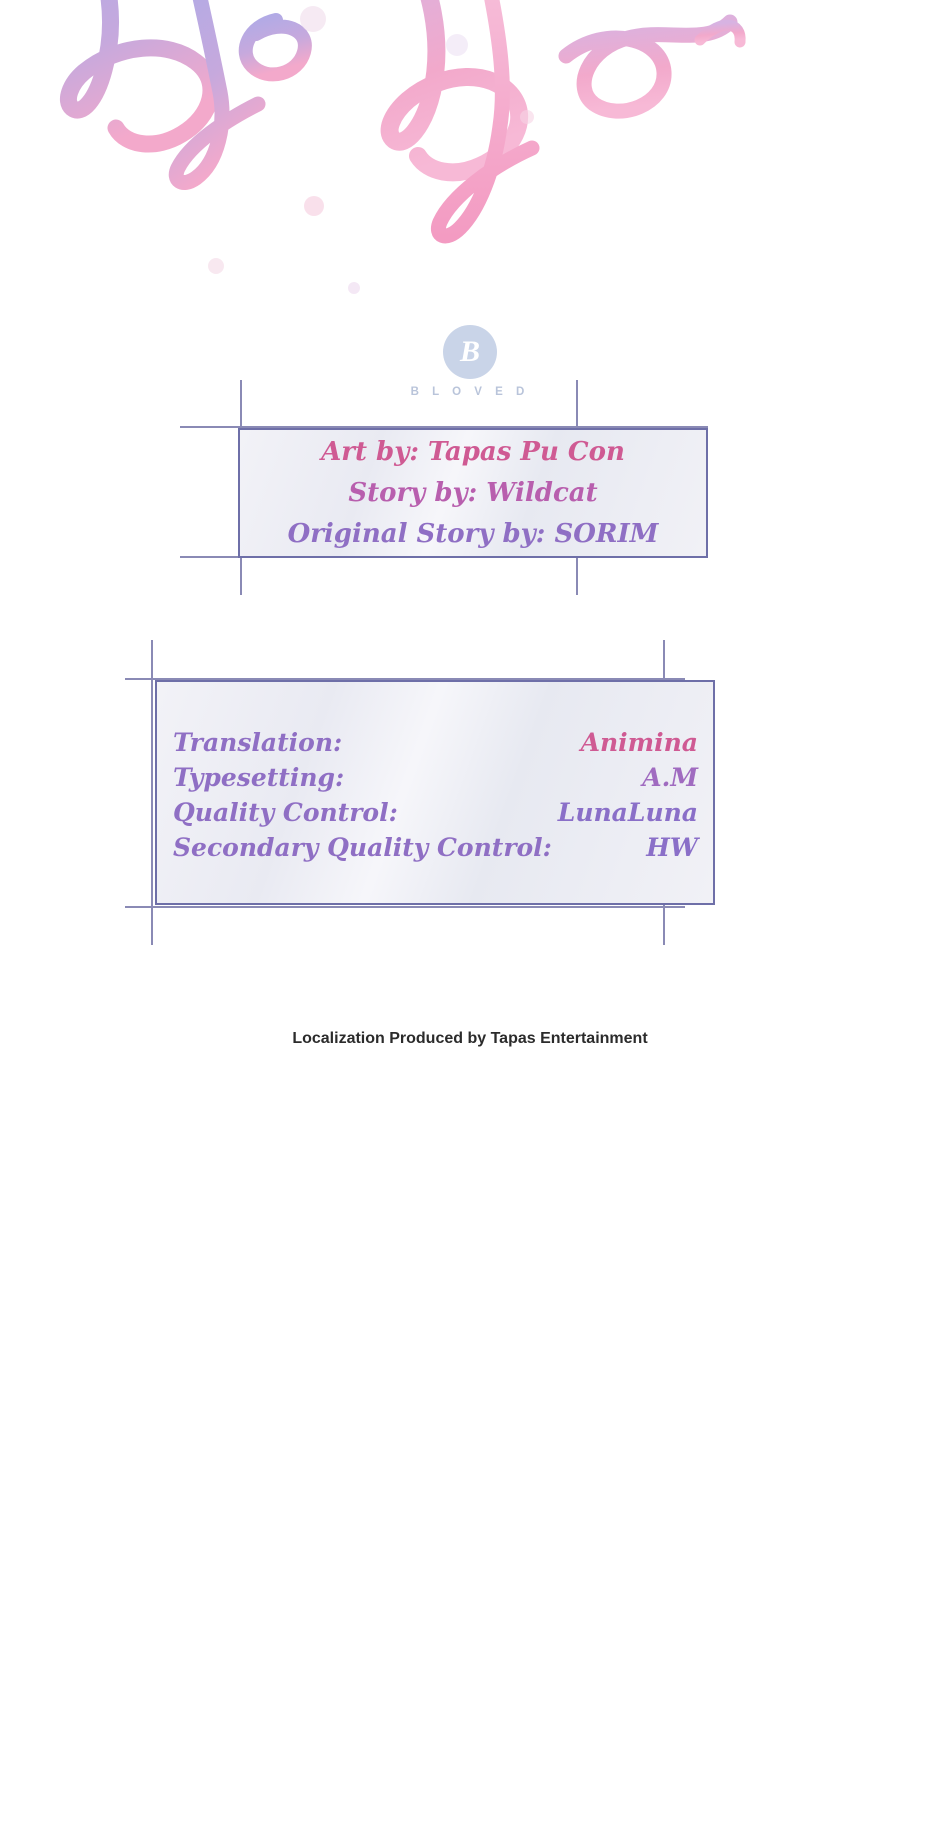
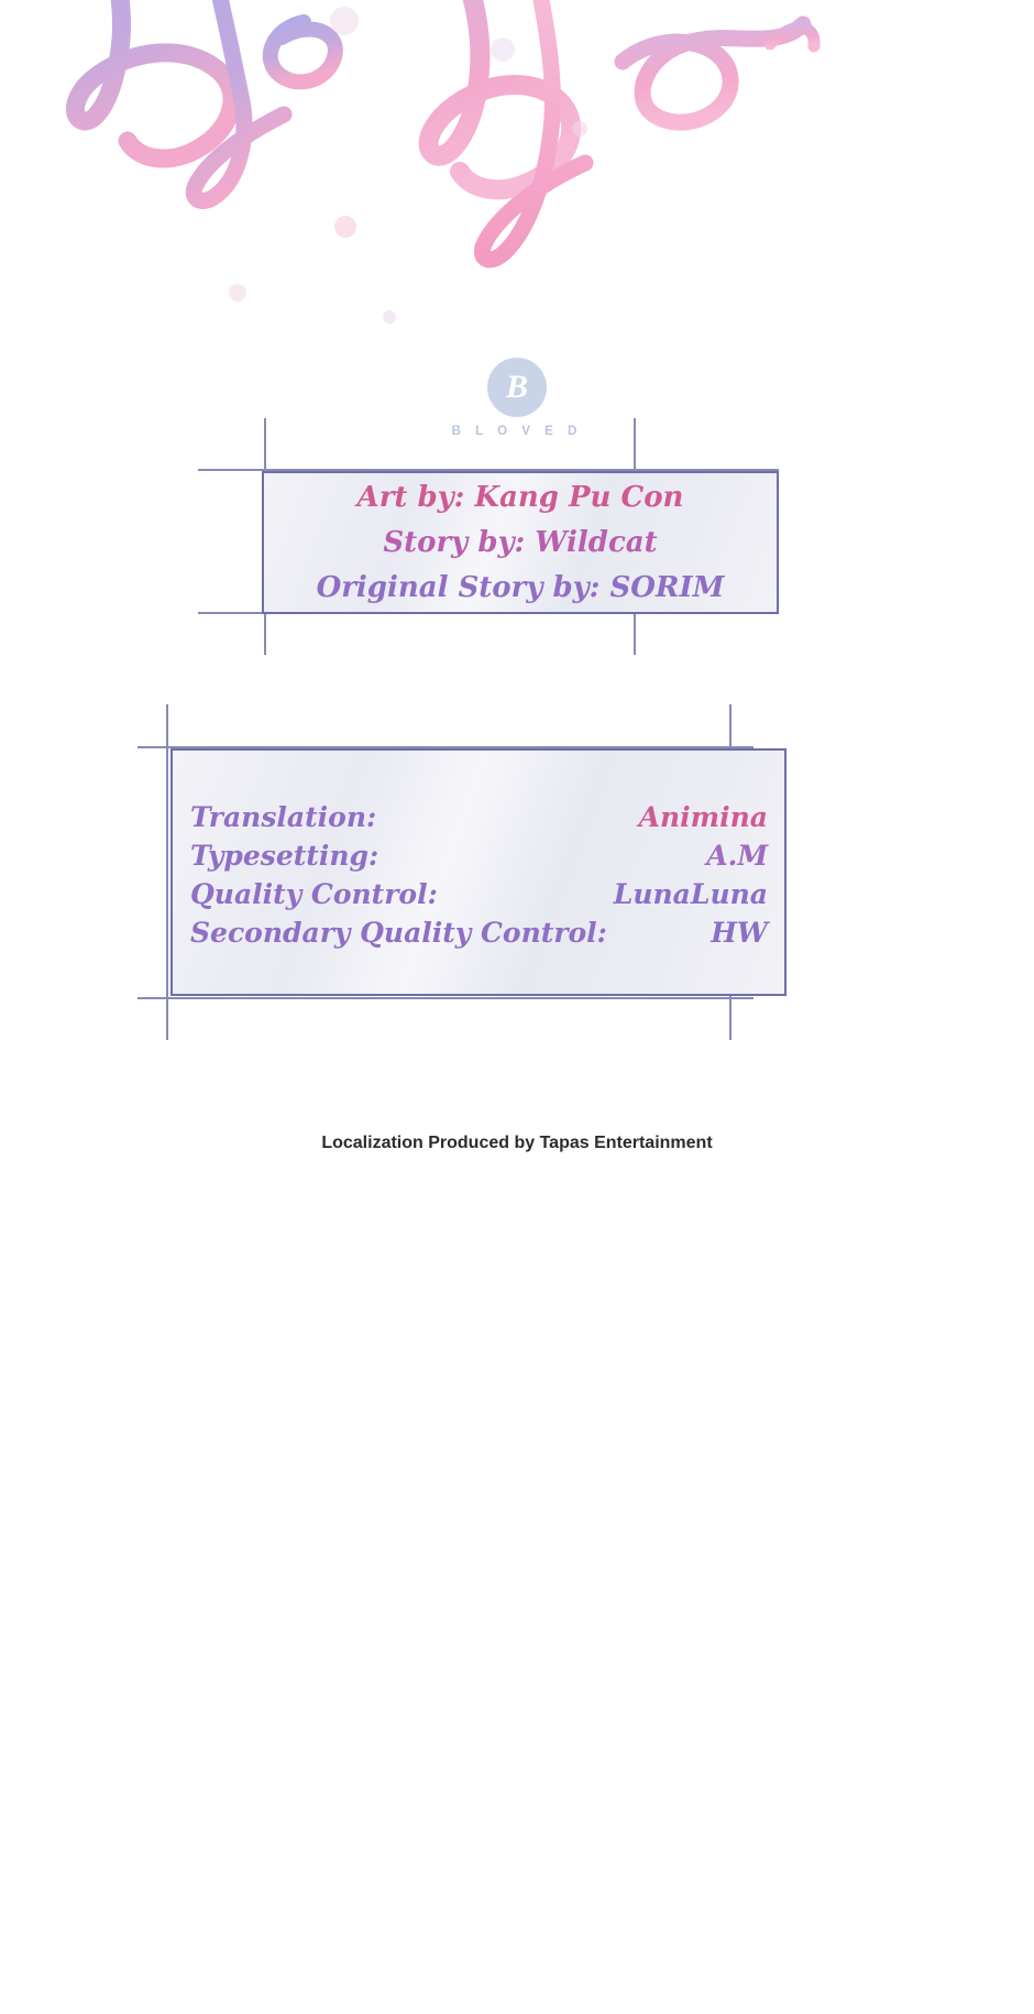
  B
  B L O V E D
- Art by: Tapas Pu Con
+ Art by: Kang Pu Con
  Story by: Wildcat
  Original Story by: SORIM
  Translation:
  Animina
  Typesetting:
  A.M
  Quality Control:
  LunaLuna
  Secondary Quality Control:
  HW
  Localization Produced by Tapas Entertainment
